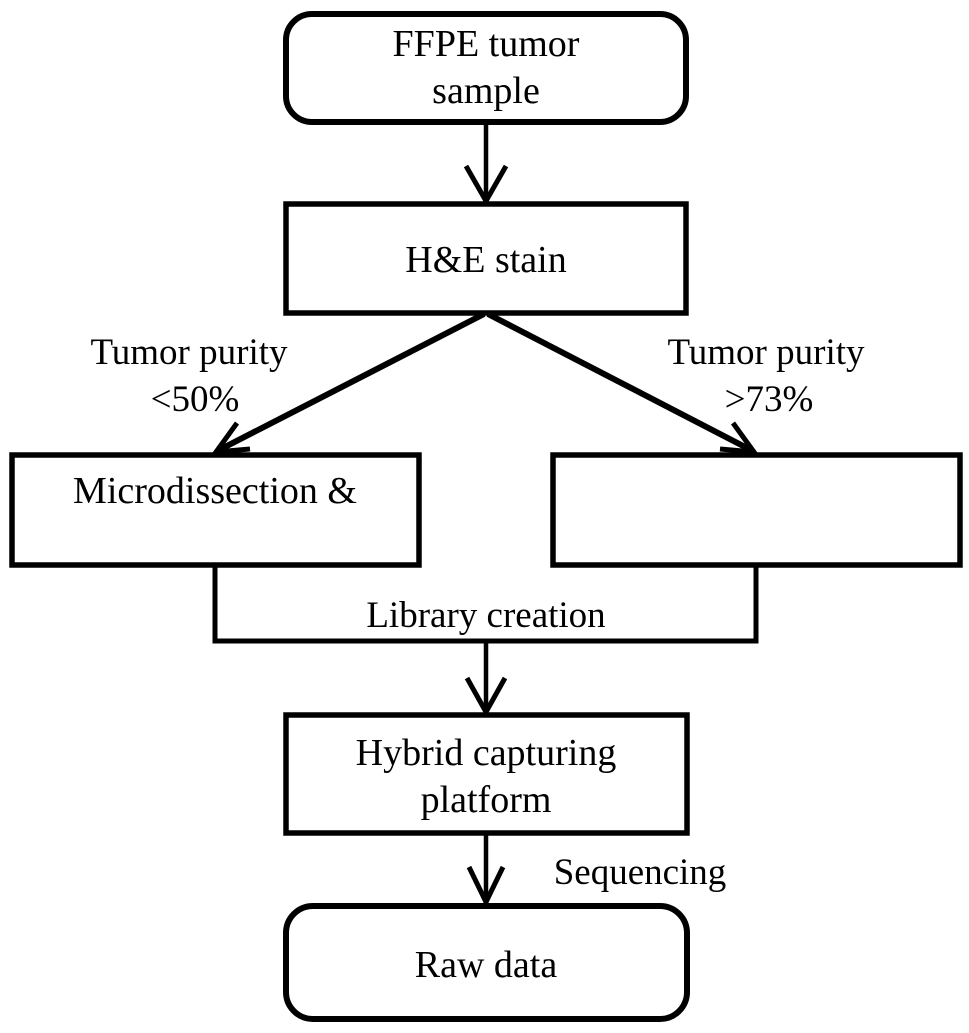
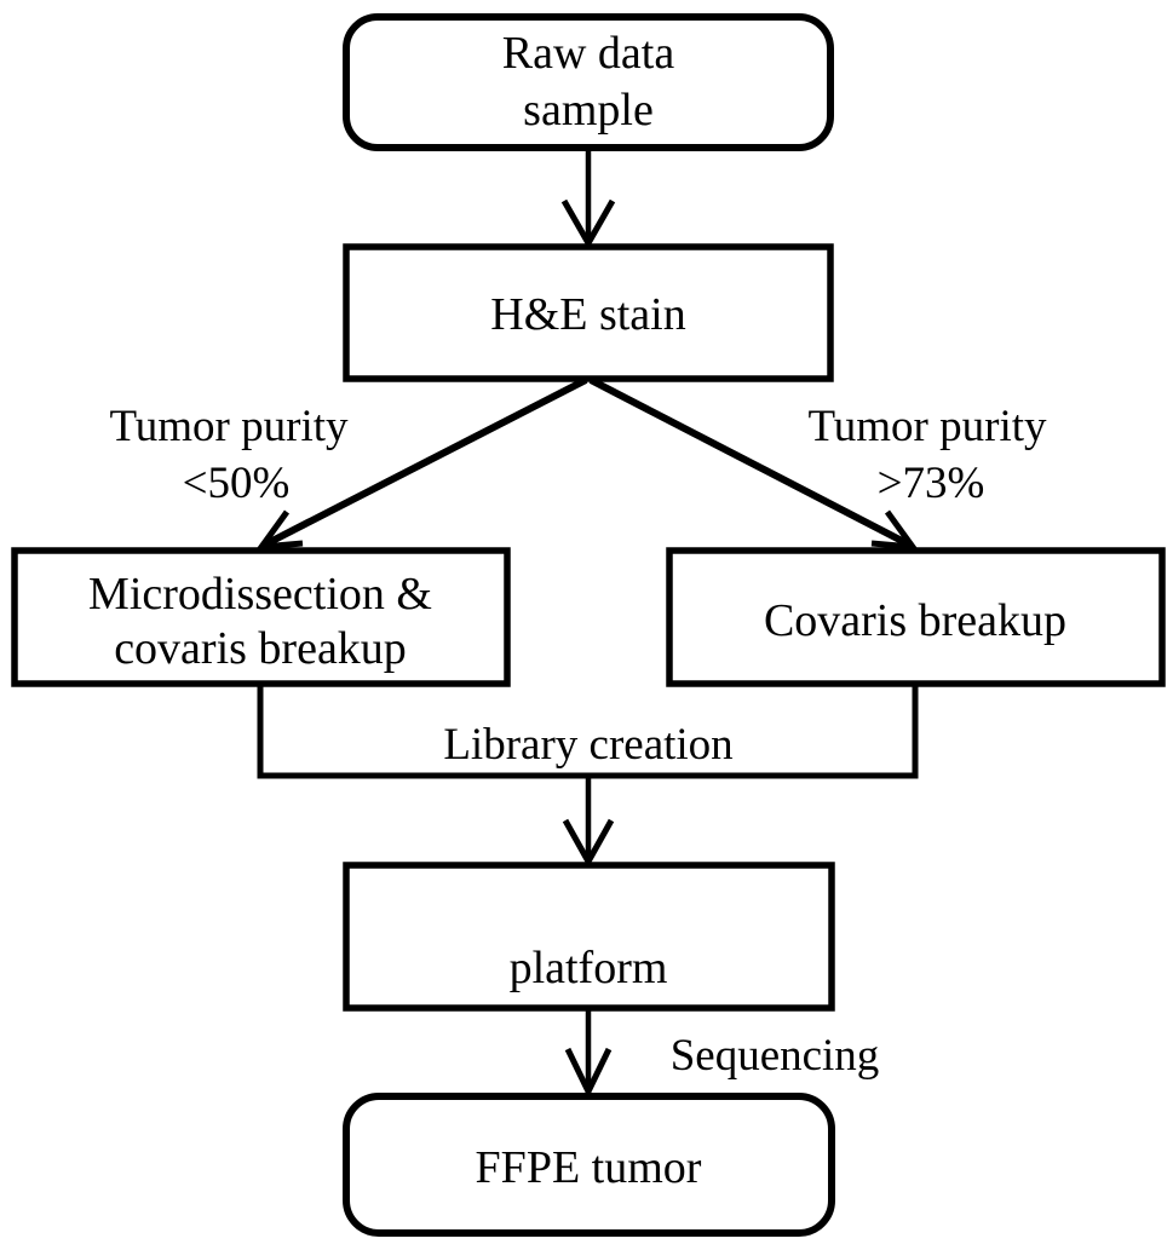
- FFPE tumor
+ Raw data
  sample
  H&E stain
  Tumor purity
  <50%
  Tumor purity
  >73%
  Microdissection &
+ covaris breakup
+ Covaris breakup
  Library creation
- Hybrid capturing
  platform
  Sequencing
- Raw data
+ FFPE tumor
